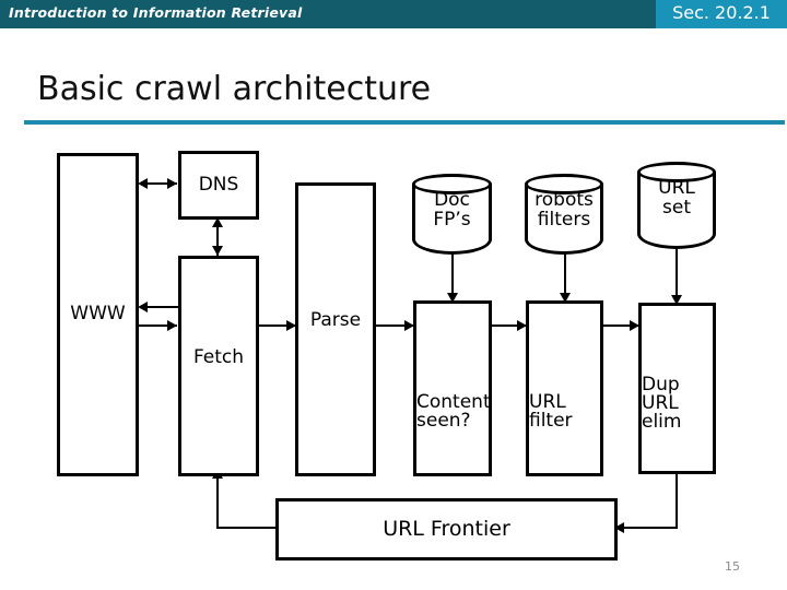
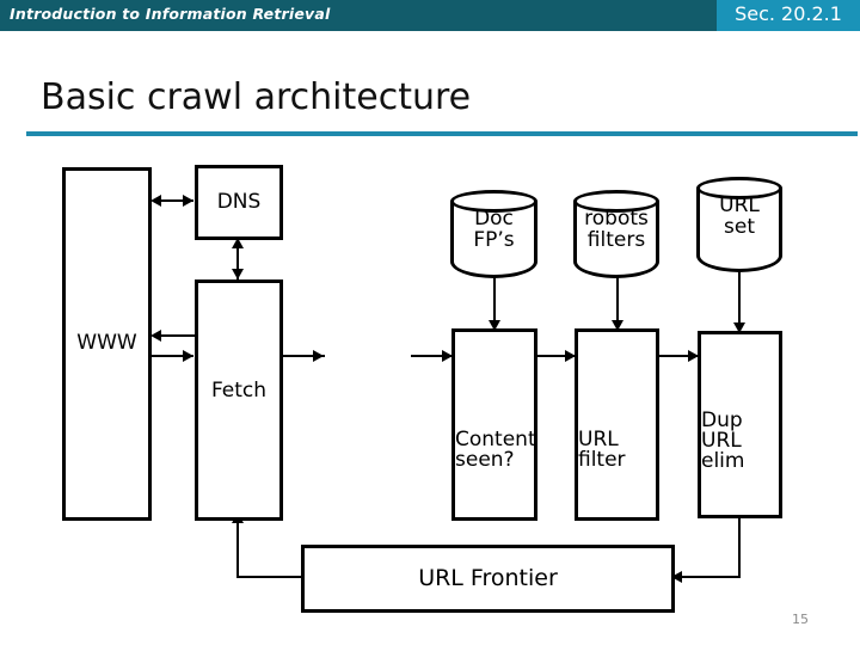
  Introduction to Information Retrieval
  Sec. 20.2.1
  Basic crawl architecture
  WWW
  DNS
  Fetch
- Parse
  Content
  seen?
  URL
  filter
  Dup
  URL
  elim
  URL Frontier
  Doc
  FP’s
  robots
  filters
  URL
  set
  15
